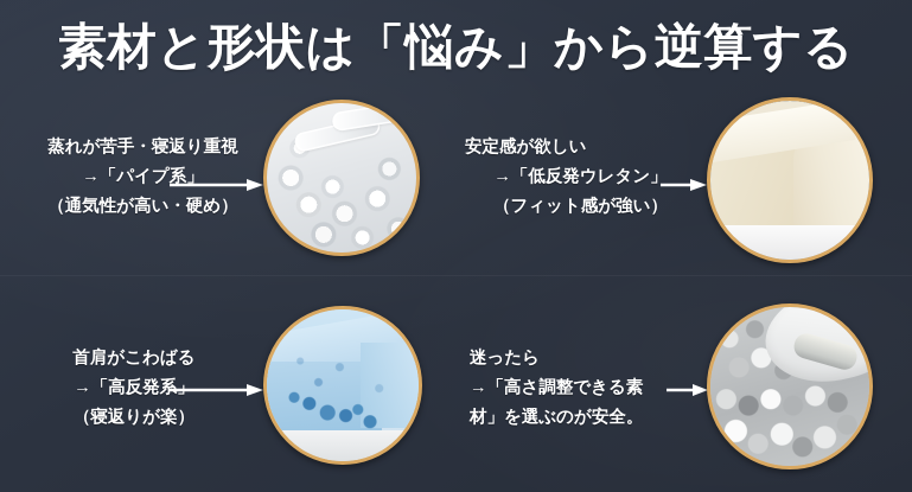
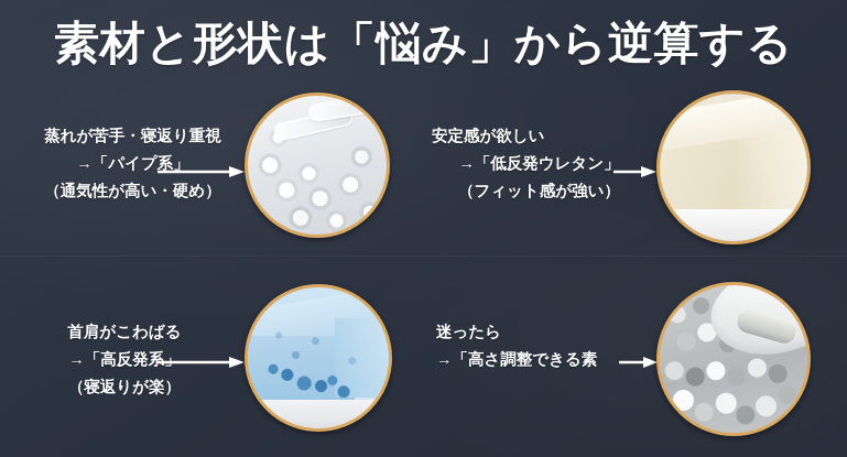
  素材と形状は「悩み」から逆算する
  蒸れが苦手・寝返り重視
  →「パイプ系」
  （通気性が高い・硬め）
  安定感が欲しい
  →「低反発ウレタン」
  （フィット感が強い）
  首肩がこわばる
  →「高反発系」
  （寝返りが楽）
  迷ったら
  →「高さ調整できる素
- 材」を選ぶのが安全。
